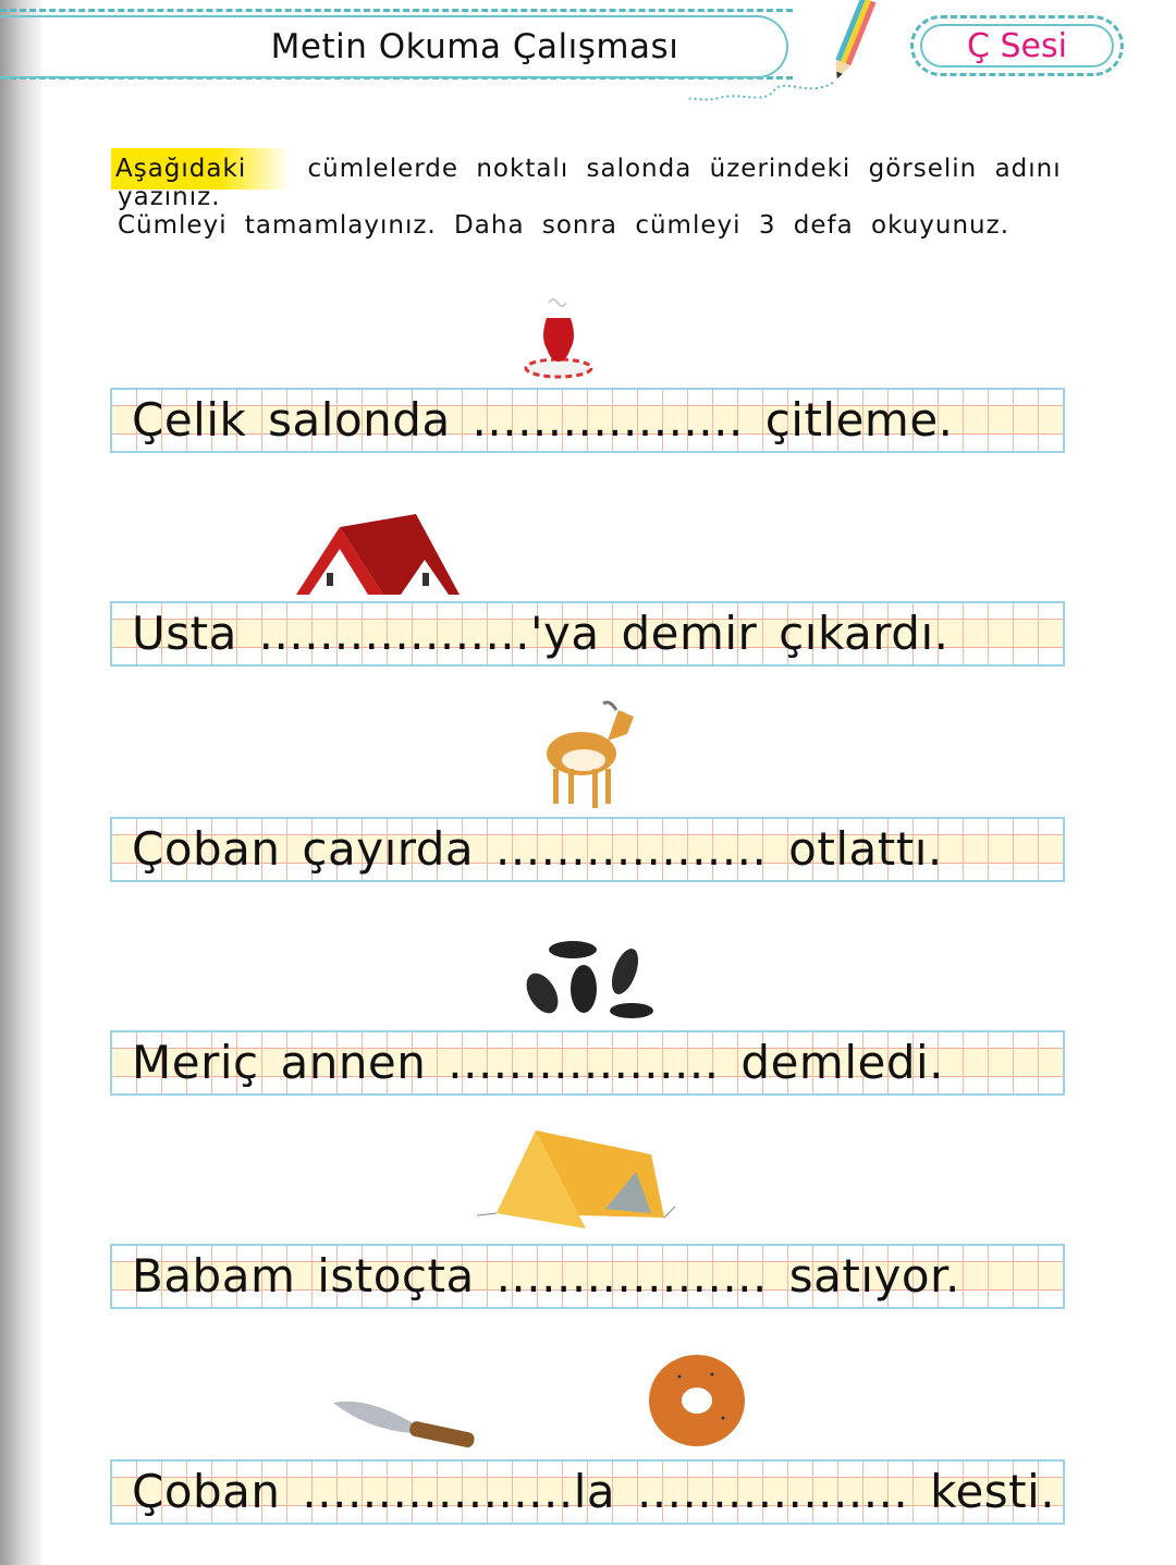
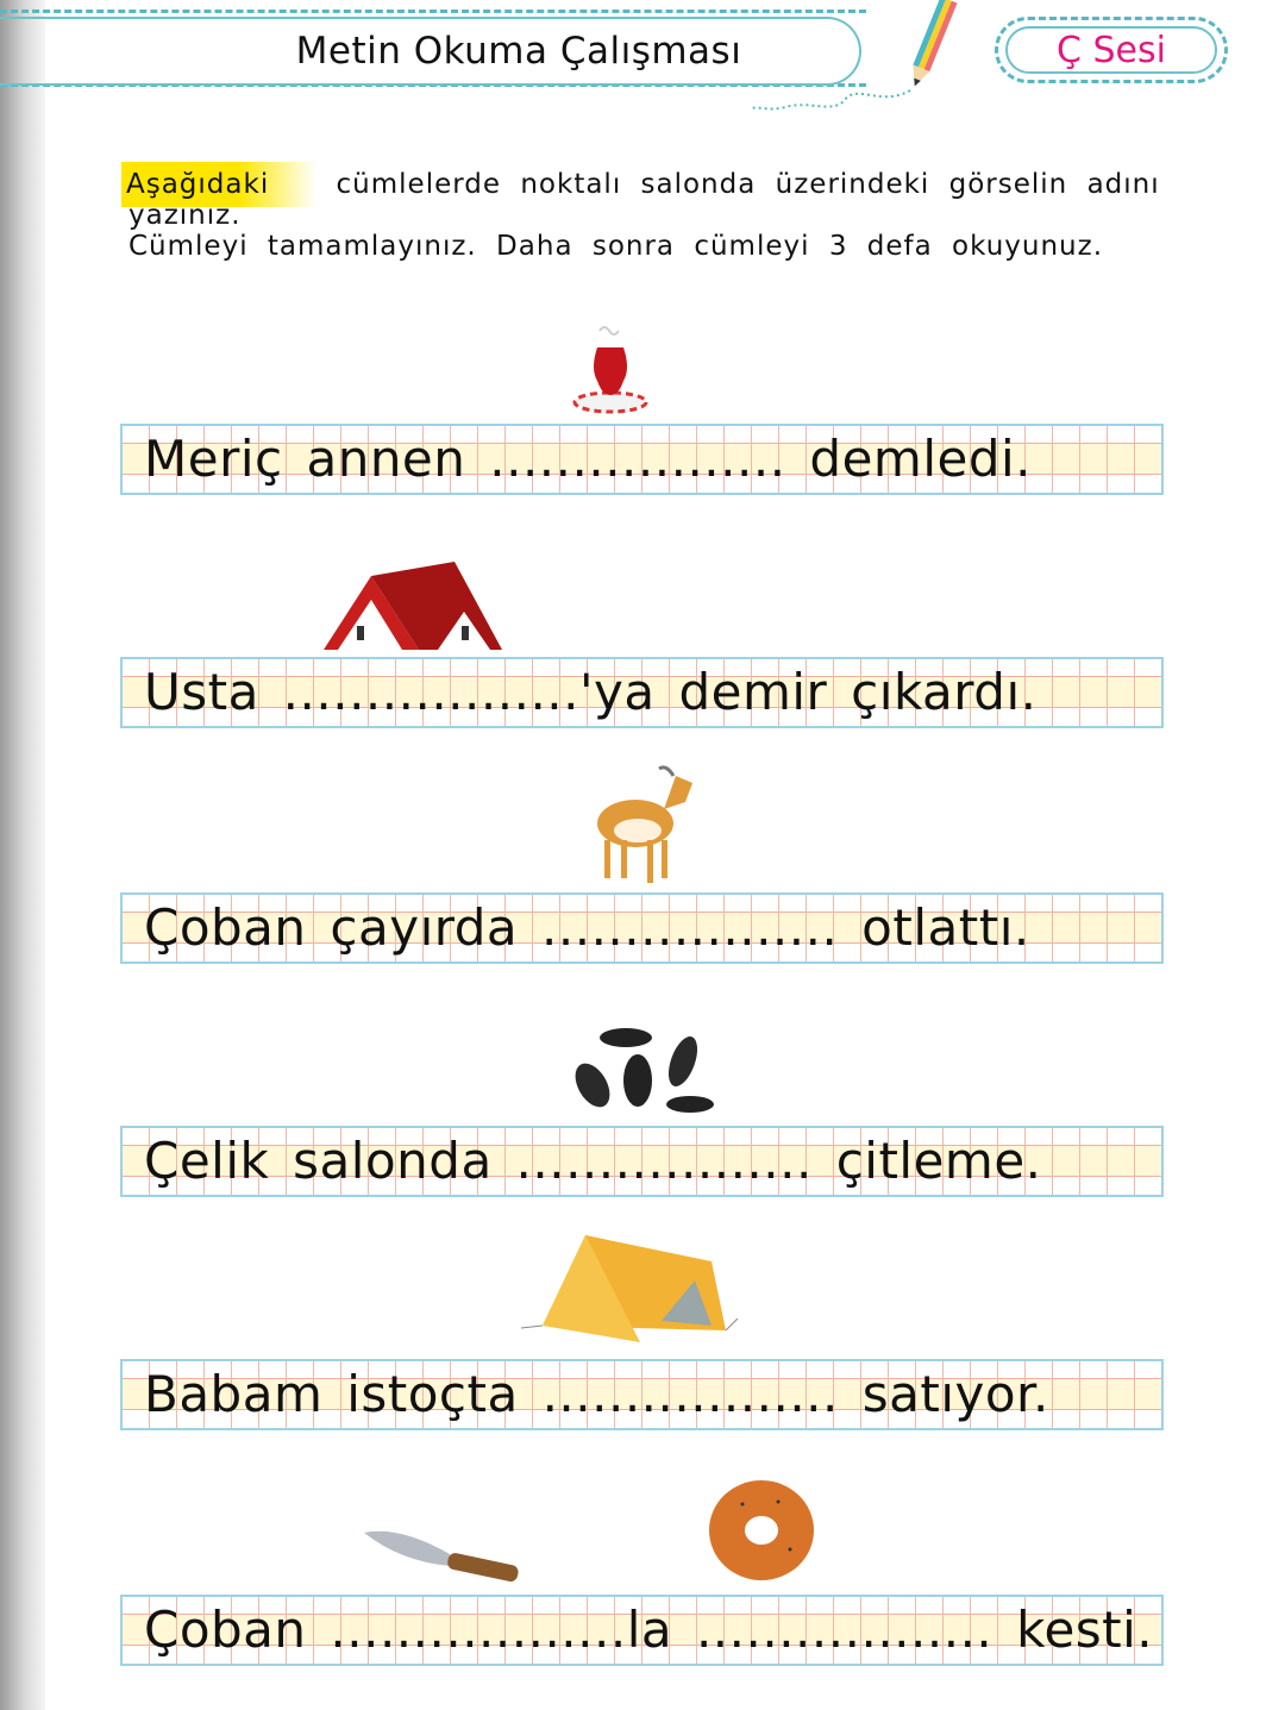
  Metin Okuma Çalışması
  Ç Sesi
  Aşağıdaki cümlelerde noktalı salonda üzerindeki görselin adını yazınız.
  Cümleyi tamamlayınız. Daha sonra cümleyi 3 defa okuyunuz.
- Çelik salonda .................. çitleme.
+ Meriç annen .................. demledi.
  Usta ..................'ya demir çıkardı.
  Çoban çayırda .................. otlattı.
- Meriç annen .................. demledi.
+ Çelik salonda .................. çitleme.
  Babam istoçta .................. satıyor.
  Çoban ..................la .................. kesti.
